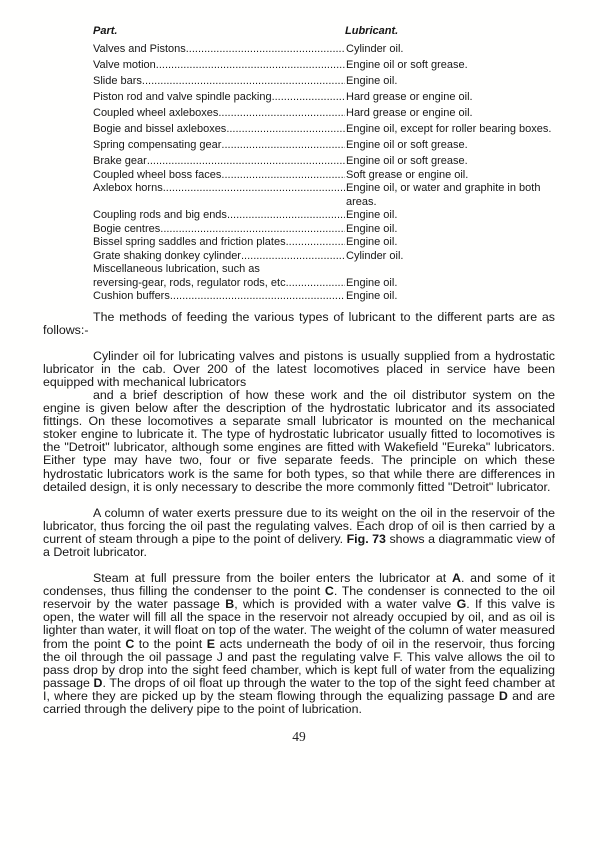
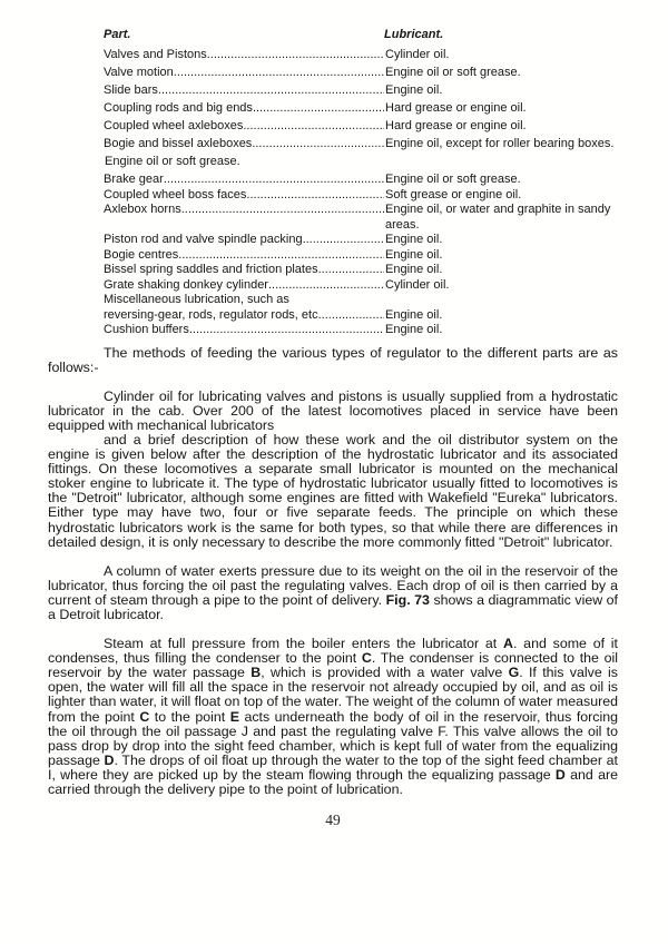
  Part.
  Lubricant.
  Valves and Pistons
  Cylinder oil.
  Valve motion
  Engine oil or soft grease.
  Slide bars
  Engine oil.
- Piston rod and valve spindle packing
+ Coupling rods and big ends
  Hard grease or engine oil.
  Coupled wheel axleboxes
  Hard grease or engine oil.
  Bogie and bissel axleboxes
  Engine oil, except for roller bearing boxes.
- Spring compensating gear
  Engine oil or soft grease.
  Brake gear
  Engine oil or soft grease.
  Coupled wheel boss faces
  Soft grease or engine oil.
  Axlebox horns
- Engine oil, or water and graphite in both areas.
+ Engine oil, or water and graphite in sandy areas.
- Coupling rods and big ends
+ Piston rod and valve spindle packing
  Engine oil.
  Bogie centres
  Engine oil.
  Bissel spring saddles and friction plates
  Engine oil.
  Grate shaking donkey cylinder
  Cylinder oil.
  Miscellaneous lubrication, such as
  reversing-gear, rods, regulator rods, etc
  Engine oil.
  Cushion buffers
  Engine oil.
- The methods of feeding the various types of lubricant to the different parts are as follows:-
+ The methods of feeding the various types of regulator to the different parts are as follows:-
  Cylinder oil for lubricating valves and pistons is usually supplied from a hydrostatic lubricator in the cab. Over 200 of the latest locomotives placed in service have been equipped with mechanical lubricators
  and a brief description of how these work and the oil distributor system on the engine is given below after the description of the hydrostatic lubricator and its associated fittings. On these locomotives a separate small lubricator is mounted on the mechanical stoker engine to lubricate it. The type of hydrostatic lubricator usually fitted to locomotives is the "Detroit" lubricator, although some engines are fitted with Wakefield "Eureka" lubricators. Either type may have two, four or five separate feeds. The principle on which these hydrostatic lubricators work is the same for both types, so that while there are differences in detailed design, it is only necessary to describe the more commonly fitted "Detroit" lubricator.
  A column of water exerts pressure due to its weight on the oil in the reservoir of the lubricator, thus forcing the oil past the regulating valves. Each drop of oil is then carried by a current of steam through a pipe to the point of delivery. Fig. 73 shows a diagrammatic view of a Detroit lubricator.
  Steam at full pressure from the boiler enters the lubricator at A. and some of it condenses, thus filling the condenser to the point C. The condenser is connected to the oil reservoir by the water passage B, which is provided with a water valve G. If this valve is open, the water will fill all the space in the reservoir not already occupied by oil, and as oil is lighter than water, it will float on top of the water. The weight of the column of water measured from the point C to the point E acts underneath the body of oil in the reservoir, thus forcing the oil through the oil passage J and past the regulating valve F. This valve allows the oil to pass drop by drop into the sight feed chamber, which is kept full of water from the equalizing passage D. The drops of oil float up through the water to the top of the sight feed chamber at I, where they are picked up by the steam flowing through the equalizing passage D and are carried through the delivery pipe to the point of lubrication.
  49
